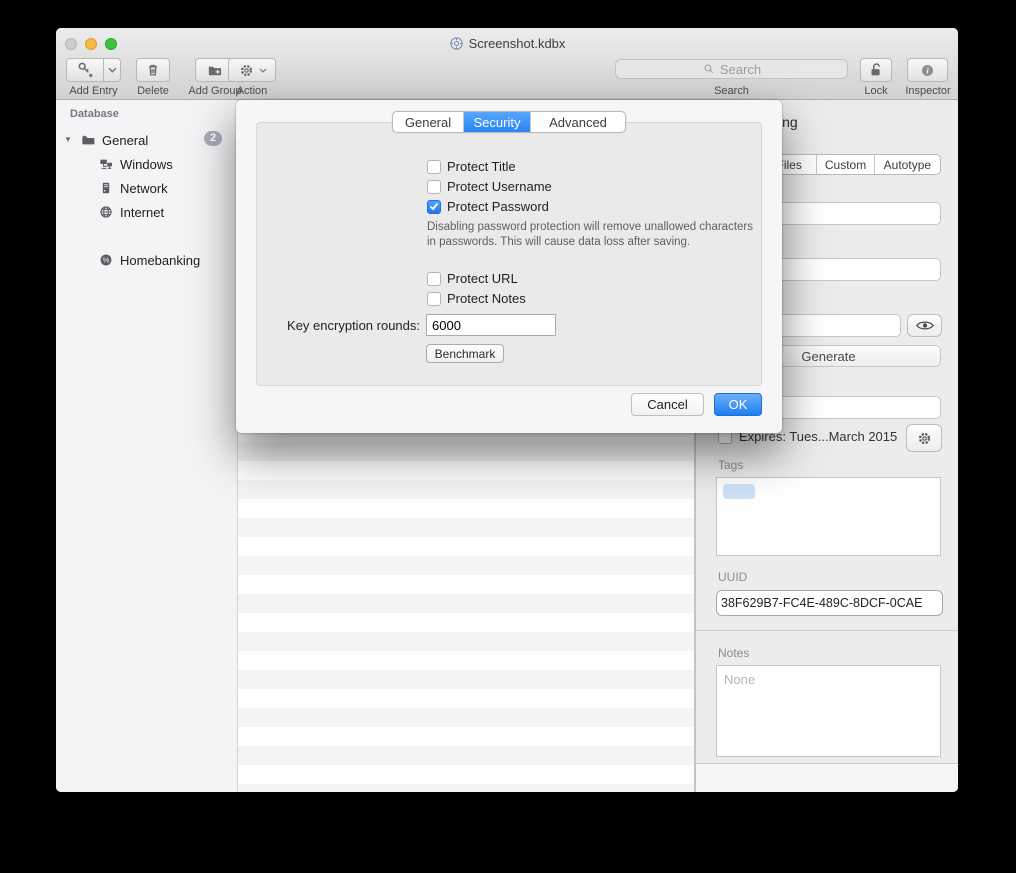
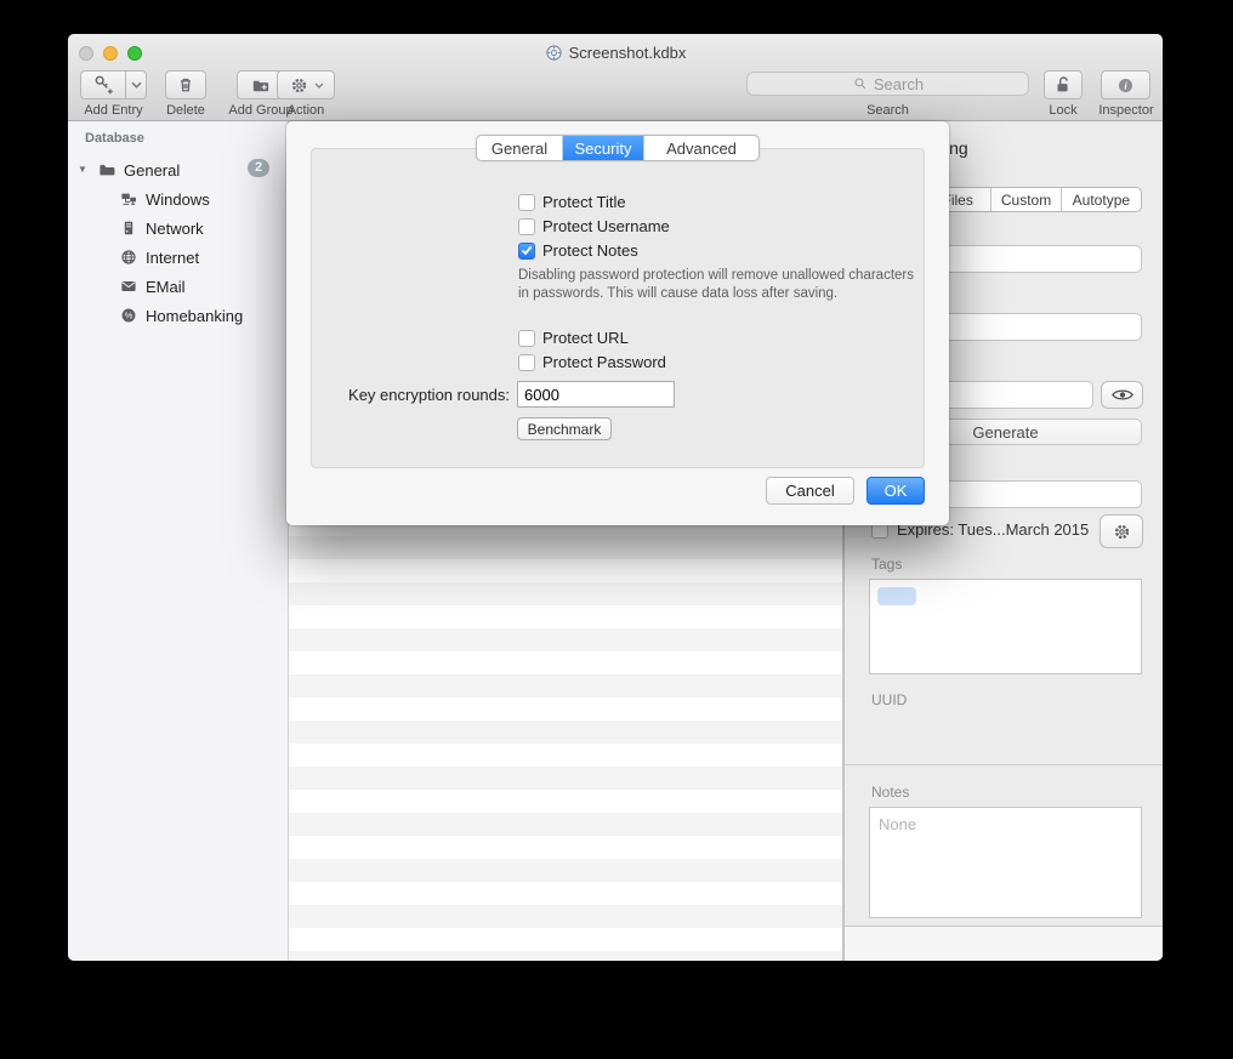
  Screenshot.kdbx
  Add Entry
  Delete
  Add Group
  Action
  Search
  Search
  Lock
  i
  Inspector
  Database
  ▼
  General
  2
  Windows
  Network
  Internet
+ EMail
  %
  Homebanking
  iles
  Custom
  Autotype
  Generate
  Expires: Tues...March 2015
  Tags
  UUID
- 38F629B7-FC4E-489C-8DCF-0CAE
  Notes
  None
  General
  Security
  Advanced
  Protect Title
  Protect Username
- Protect Password
+ Protect Notes
  Disabling password protection will remove unallowed characters in passwords. This will cause data loss after saving.
  Protect URL
- Protect Notes
+ Protect Password
  Key encryption rounds:
  6000
  Benchmark
  Cancel
  OK
